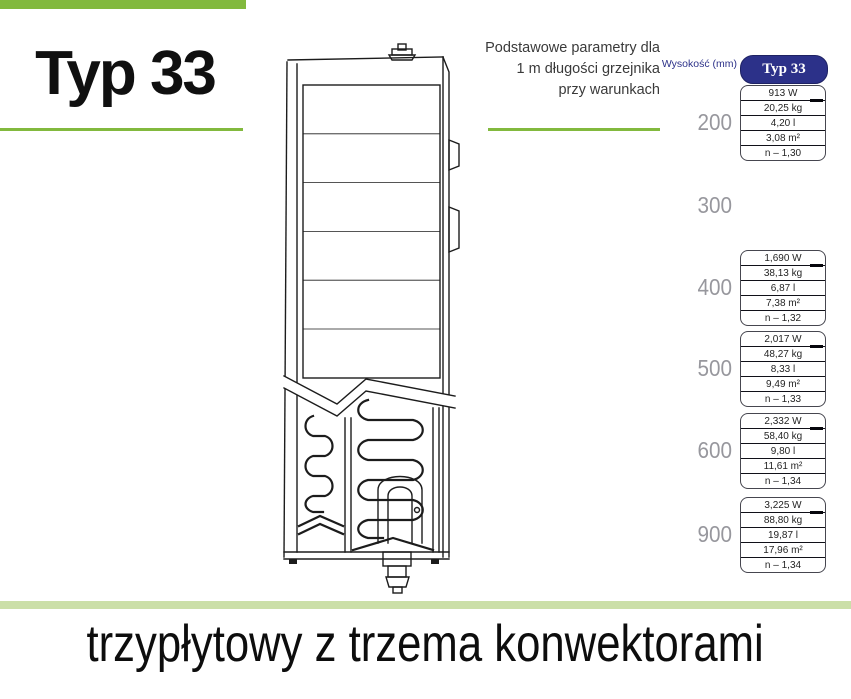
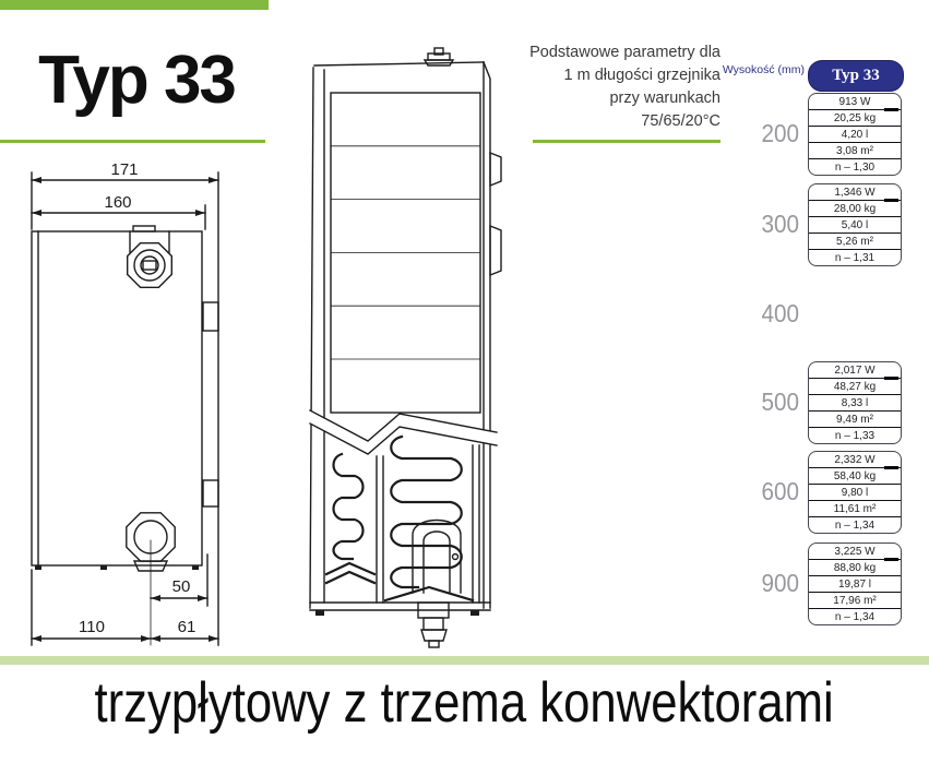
  Typ 33
  Podstawowe parametry dla
  1 m długości grzejnika
  przy warunkach
+ 75/65/20°C
+ 171
+ 160
+ 50
+ 110
+ 61
  Wysokość (mm)
  Typ 33
  913 W
  20,25 kg
  4,20 l
  3,08 m²
  n – 1,30
  200
+ 1,346 W
+ 28,00 kg
+ 5,40 l
+ 5,26 m²
+ n – 1,31
  300
- 1,690 W
- 38,13 kg
- 6,87 l
- 7,38 m²
- n – 1,32
  400
  2,017 W
  48,27 kg
  8,33 l
  9,49 m²
  n – 1,33
  500
  2,332 W
  58,40 kg
  9,80 l
  11,61 m²
  n – 1,34
  600
  3,225 W
  88,80 kg
  19,87 l
  17,96 m²
  n – 1,34
  900
  trzypłytowy z trzema konwektorami
